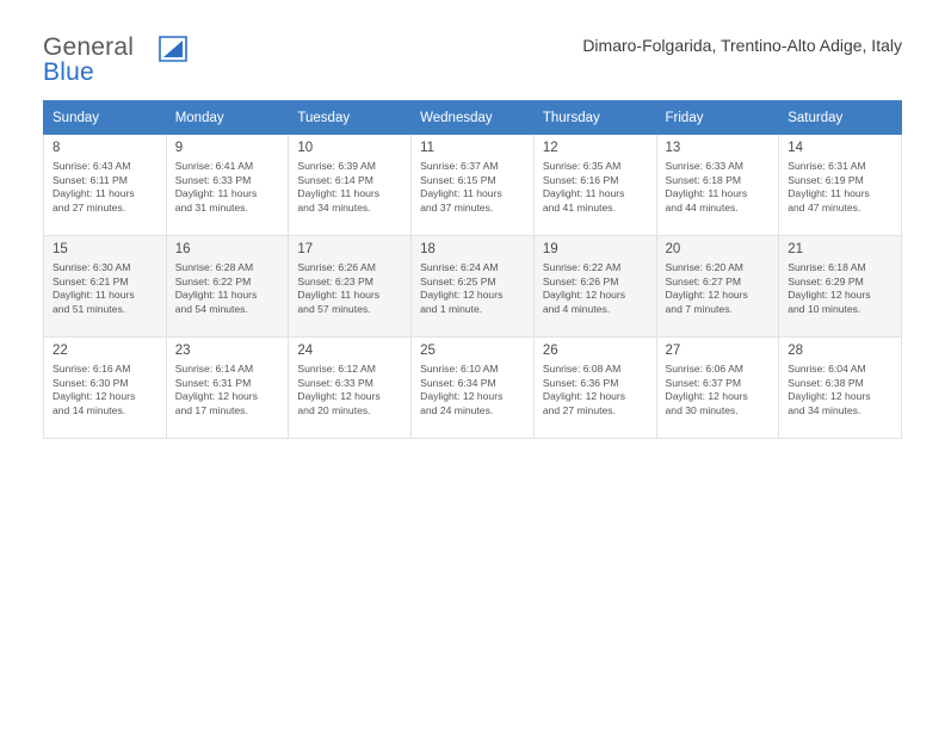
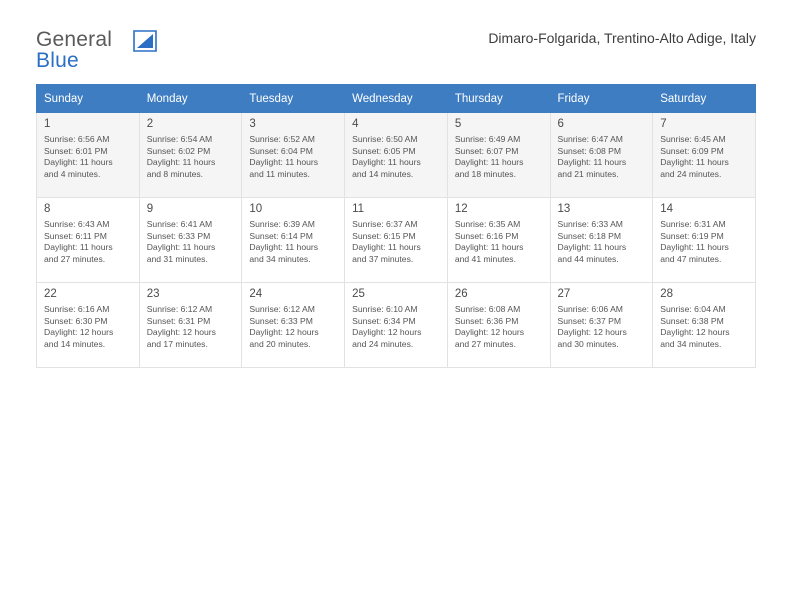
  General
  Blue
  Dimaro-Folgarida, Trentino-Alto Adige, Italy
  Sunday	Monday	Tuesday	Wednesday	Thursday	Friday	Saturday
+ 1Sunrise: 6:56 AMSunset: 6:01 PMDaylight: 11 hoursand 4 minutes.	2Sunrise: 6:54 AMSunset: 6:02 PMDaylight: 11 hoursand 8 minutes.	3Sunrise: 6:52 AMSunset: 6:04 PMDaylight: 11 hoursand 11 minutes.	4Sunrise: 6:50 AMSunset: 6:05 PMDaylight: 11 hoursand 14 minutes.	5Sunrise: 6:49 AMSunset: 6:07 PMDaylight: 11 hoursand 18 minutes.	6Sunrise: 6:47 AMSunset: 6:08 PMDaylight: 11 hoursand 21 minutes.	7Sunrise: 6:45 AMSunset: 6:09 PMDaylight: 11 hoursand 24 minutes.
  8Sunrise: 6:43 AMSunset: 6:11 PMDaylight: 11 hoursand 27 minutes.	9Sunrise: 6:41 AMSunset: 6:33 PMDaylight: 11 hoursand 31 minutes.	10Sunrise: 6:39 AMSunset: 6:14 PMDaylight: 11 hoursand 34 minutes.	11Sunrise: 6:37 AMSunset: 6:15 PMDaylight: 11 hoursand 37 minutes.	12Sunrise: 6:35 AMSunset: 6:16 PMDaylight: 11 hoursand 41 minutes.	13Sunrise: 6:33 AMSunset: 6:18 PMDaylight: 11 hoursand 44 minutes.	14Sunrise: 6:31 AMSunset: 6:19 PMDaylight: 11 hoursand 47 minutes.
- 15Sunrise: 6:30 AMSunset: 6:21 PMDaylight: 11 hoursand 51 minutes.	16Sunrise: 6:28 AMSunset: 6:22 PMDaylight: 11 hoursand 54 minutes.	17Sunrise: 6:26 AMSunset: 6:23 PMDaylight: 11 hoursand 57 minutes.	18Sunrise: 6:24 AMSunset: 6:25 PMDaylight: 12 hoursand 1 minute.	19Sunrise: 6:22 AMSunset: 6:26 PMDaylight: 12 hoursand 4 minutes.	20Sunrise: 6:20 AMSunset: 6:27 PMDaylight: 12 hoursand 7 minutes.	21Sunrise: 6:18 AMSunset: 6:29 PMDaylight: 12 hoursand 10 minutes.
- 22Sunrise: 6:16 AMSunset: 6:30 PMDaylight: 12 hoursand 14 minutes.	23Sunrise: 6:14 AMSunset: 6:31 PMDaylight: 12 hoursand 17 minutes.	24Sunrise: 6:12 AMSunset: 6:33 PMDaylight: 12 hoursand 20 minutes.	25Sunrise: 6:10 AMSunset: 6:34 PMDaylight: 12 hoursand 24 minutes.	26Sunrise: 6:08 AMSunset: 6:36 PMDaylight: 12 hoursand 27 minutes.	27Sunrise: 6:06 AMSunset: 6:37 PMDaylight: 12 hoursand 30 minutes.	28Sunrise: 6:04 AMSunset: 6:38 PMDaylight: 12 hoursand 34 minutes.
+ 22Sunrise: 6:16 AMSunset: 6:30 PMDaylight: 12 hoursand 14 minutes.	23Sunrise: 6:12 AMSunset: 6:31 PMDaylight: 12 hoursand 17 minutes.	24Sunrise: 6:12 AMSunset: 6:33 PMDaylight: 12 hoursand 20 minutes.	25Sunrise: 6:10 AMSunset: 6:34 PMDaylight: 12 hoursand 24 minutes.	26Sunrise: 6:08 AMSunset: 6:36 PMDaylight: 12 hoursand 27 minutes.	27Sunrise: 6:06 AMSunset: 6:37 PMDaylight: 12 hoursand 30 minutes.	28Sunrise: 6:04 AMSunset: 6:38 PMDaylight: 12 hoursand 34 minutes.
